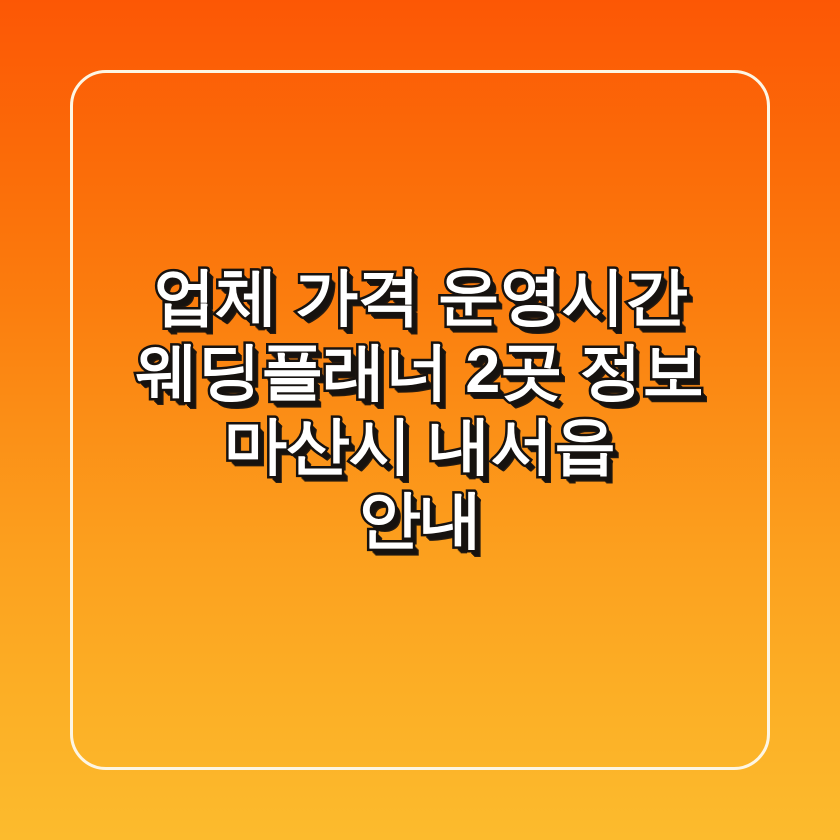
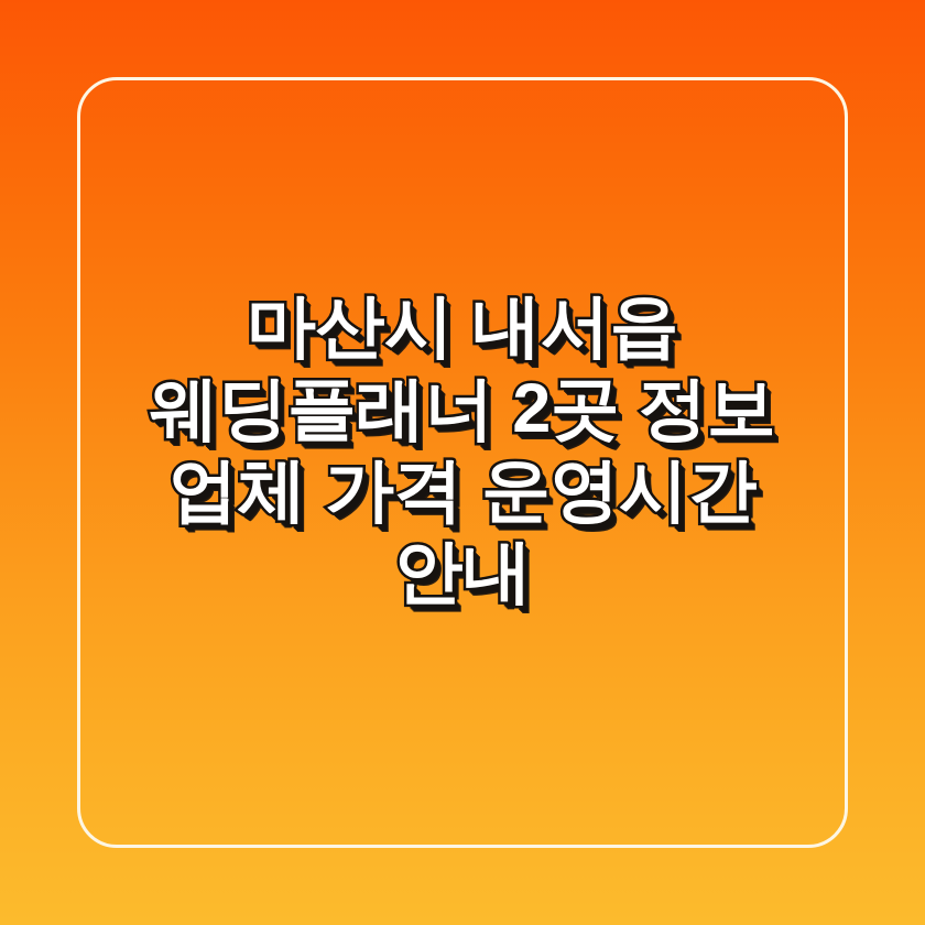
- 업체 가격 운영시간
+ 마산시 내서읍
  웨딩플래너 2곳 정보
- 마산시 내서읍
+ 업체 가격 운영시간
  안내
